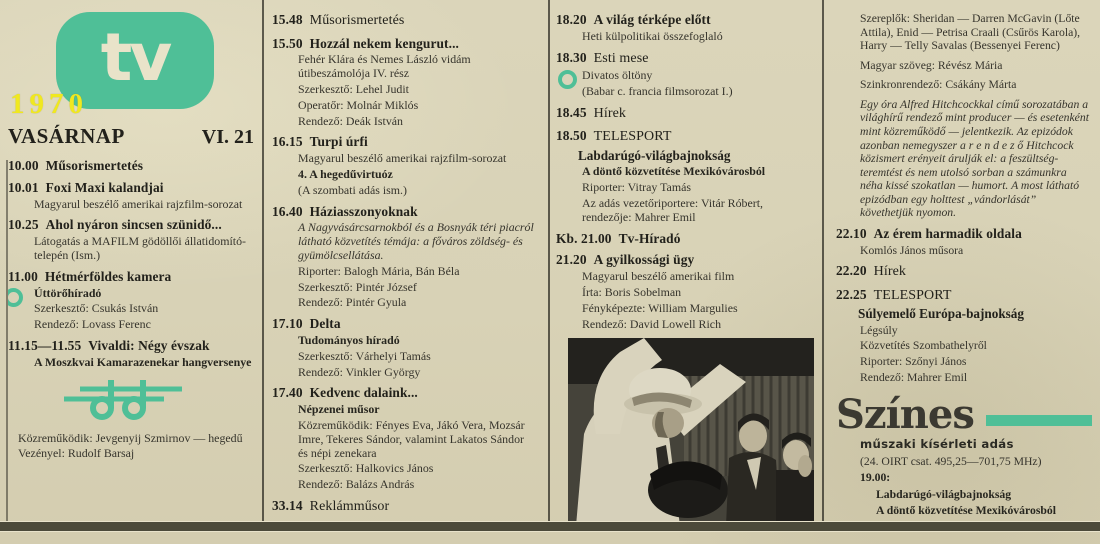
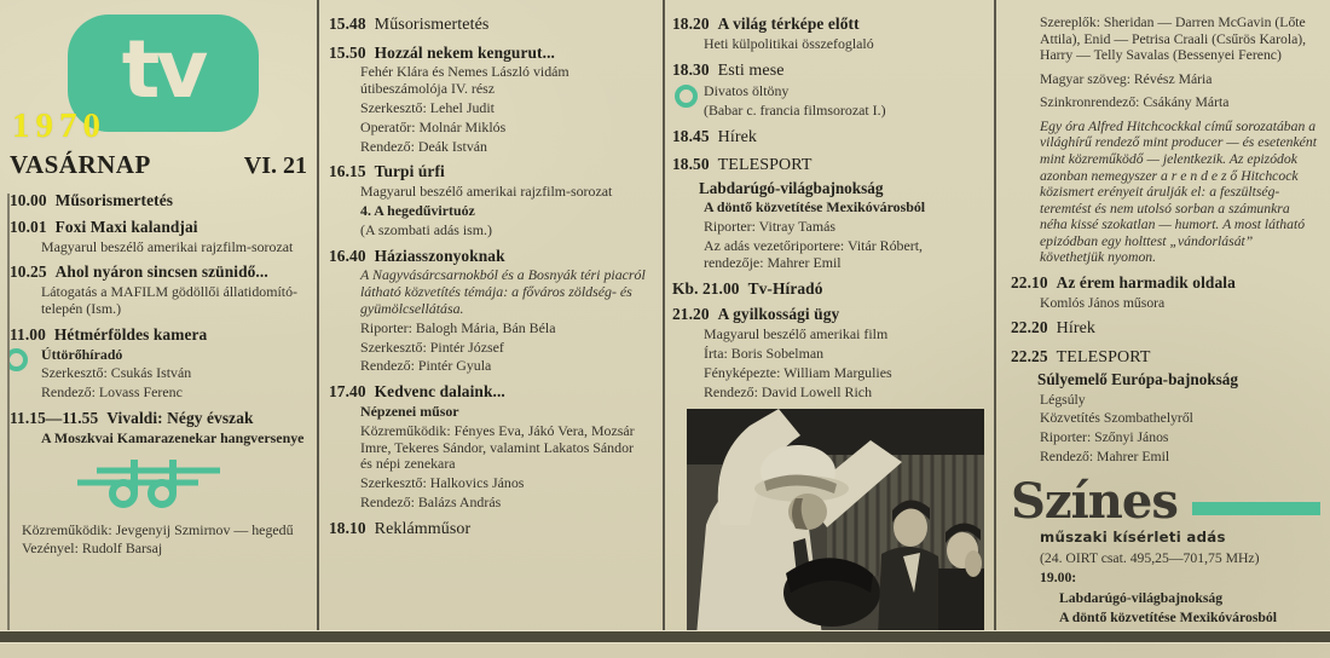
  tv
  1970
  VASÁRNAP
  VI. 21
  10.00 Műsorismertetés
  10.01 Foxi Maxi kalandjai
  Magyarul beszélő amerikai rajzfilm-sorozat
  10.25 Ahol nyáron sincsen szünidő...
  Látogatás a MAFILM gödöllői állatidomító-telepén (Ism.)
  11.00 Hétmérföldes kamera
  Úttörőhíradó
  Szerkesztő: Csukás István
  Rendező: Lovass Ferenc
  11.15—11.55 Vivaldi: Négy évszak
  A Moszkvai Kamarazenekar hangversenye
  Közreműködik: Jevgenyij Szmirnov — hegedű
  Vezényel: Rudolf Barsaj
  15.48 Műsorismertetés
  15.50 Hozzál nekem kengurut...
  Fehér Klára és Nemes László vidám útibeszámolója IV. rész
  Szerkesztő: Lehel Judit
  Operatőr: Molnár Miklós
  Rendező: Deák István
  16.15 Turpi úrfi
  Magyarul beszélő amerikai rajzfilm-sorozat
  4. A hegedűvirtuóz
  (A szombati adás ism.)
  16.40 Háziasszonyoknak
  A Nagyvásárcsarnokból és a Bosnyák téri piacról látható közvetítés témája: a főváros zöldség- és gyümölcsellátása.
  Riporter: Balogh Mária, Bán Béla
  Szerkesztő: Pintér József
  Rendező: Pintér Gyula
- 17.10 Delta
- Tudományos híradó
- Szerkesztő: Várhelyi Tamás
- Rendező: Vinkler György
  17.40 Kedvenc dalaink...
  Népzenei műsor
  Közreműködik: Fényes Eva, Jákó Vera, Mozsár Imre, Tekeres Sándor, valamint Lakatos Sándor és népi zenekara
  Szerkesztő: Halkovics János
  Rendező: Balázs András
- 33.14 Reklámműsor
+ 18.10 Reklámműsor
  18.20 A világ térképe előtt
  Heti külpolitikai összefoglaló
  18.30 Esti mese
  Divatos öltöny
  (Babar c. francia filmsorozat I.)
  18.45 Hírek
  18.50 TELESPORT
  Labdarúgó-világbajnokság
  A döntő közvetítése Mexikóvárosból
  Riporter: Vitray Tamás
  Az adás vezetőriportere: Vitár Róbert, rendezője: Mahrer Emil
  Kb. 21.00 Tv-Híradó
  21.20 A gyilkossági ügy
  Magyarul beszélő amerikai film
  Írta: Boris Sobelman
  Fényképezte: William Margulies
  Rendező: David Lowell Rich
  Szereplők: Sheridan — Darren McGavin (Lőte Attila), Enid — Petrisa Craali (Csűrös Karola), Harry — Telly Savalas (Bessenyei Ferenc)
  Magyar szöveg: Révész Mária
  Szinkronrendező: Csákány Márta
  Egy óra Alfred Hitchcockkal című sorozatában a világhírű rendező mint producer — és esetenként mint közreműködő — jelentkezik. Az epizódok azonban nemegyszer a r e n d e z ő Hitchcock közismert erényeit árulják el: a feszültség-teremtést és nem utolsó sorban a számunkra néha kissé szokatlan — humort. A most látható epizódban egy holttest „vándorlását” követhetjük nyomon.
  22.10 Az érem harmadik oldala
  Komlós János műsora
  22.20 Hírek
  22.25 TELESPORT
  Súlyemelő Európa-bajnokság
  Légsúly
  Közvetítés Szombathelyről
  Riporter: Szőnyi János
  Rendező: Mahrer Emil
  Színes
  műszaki kísérleti adás
  (24. OIRT csat. 495,25—701,75 MHz)
  19.00:
  Labdarúgó-világbajnokság
  A döntő közvetítése Mexikóvárosból
